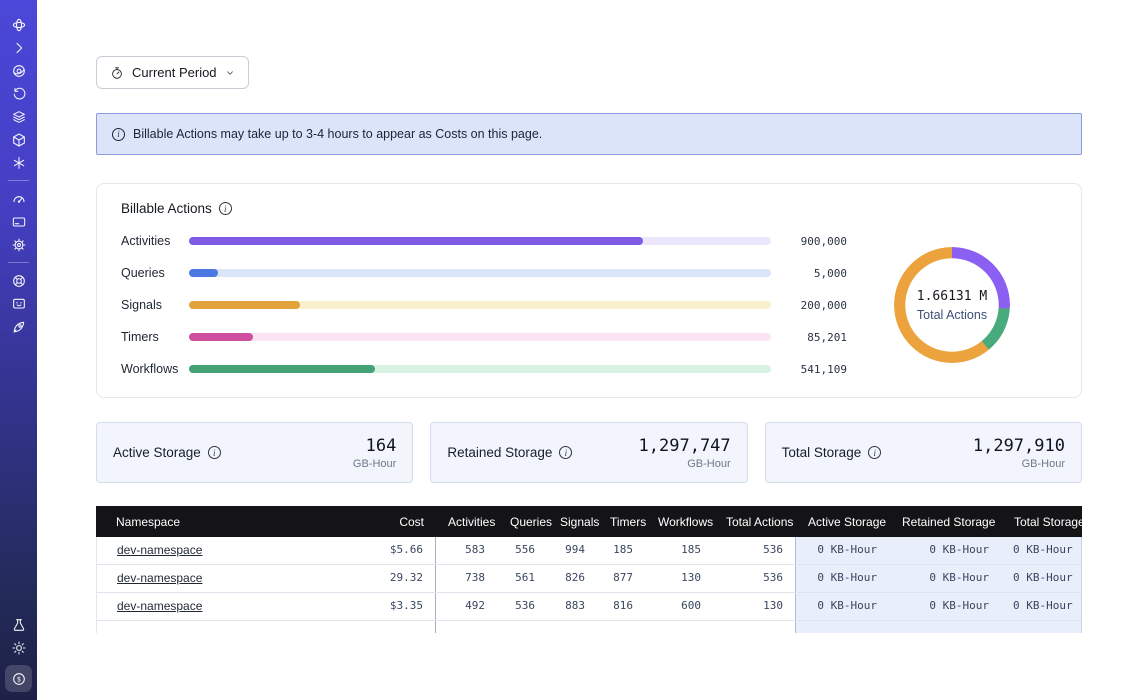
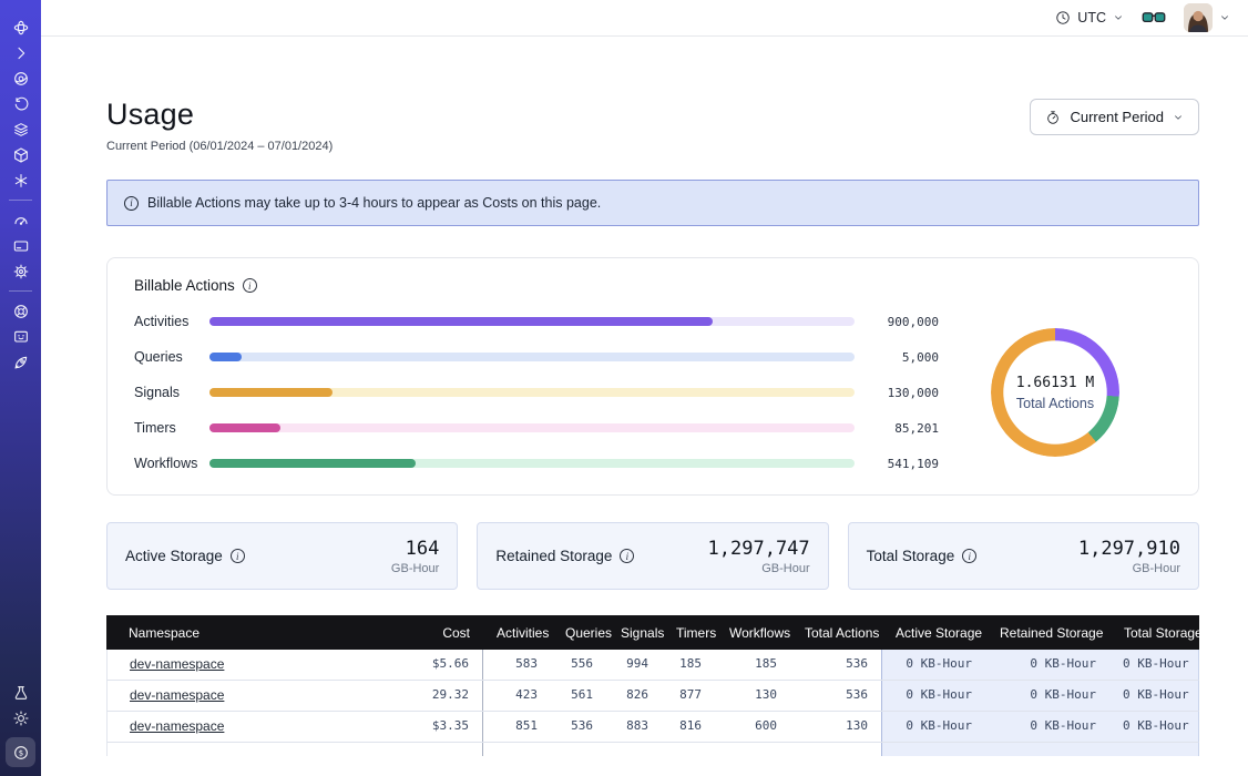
  $
+ UTC
+ Usage
+ Current Period (06/01/2024 – 07/01/2024)
  Current Period
  i
  Billable Actions may take up to 3-4 hours to appear as Costs on this page.
  Billable Actions
  i
  Activities
  900,000
  Queries
  5,000
  Signals
- 200,000
+ 130,000
  Timers
  85,201
  Workflows
  541,109
  1.66131 M
  Total Actions
  Active Storage
  i
  164
  GB-Hour
  Retained Storage
  i
  1,297,747
  GB-Hour
  Total Storage
  i
  1,297,910
  GB-Hour
  Namespace
  Cost
  Activities
  Queries
  Signals
  Timers
  Workflows
  Total Actions
  Active Storage
  Retained Storage
  Total Storage
  dev-namespace
  $5.66
  583
  556
  994
  185
  185
  536
  0 KB-Hour
  0 KB-Hour
  0 KB-Hour
  dev-namespace
  29.32
- 738
+ 423
  561
  826
  877
  130
  536
  0 KB-Hour
  0 KB-Hour
  0 KB-Hour
  dev-namespace
  $3.35
- 492
+ 851
  536
  883
  816
  600
  130
  0 KB-Hour
  0 KB-Hour
  0 KB-Hour
